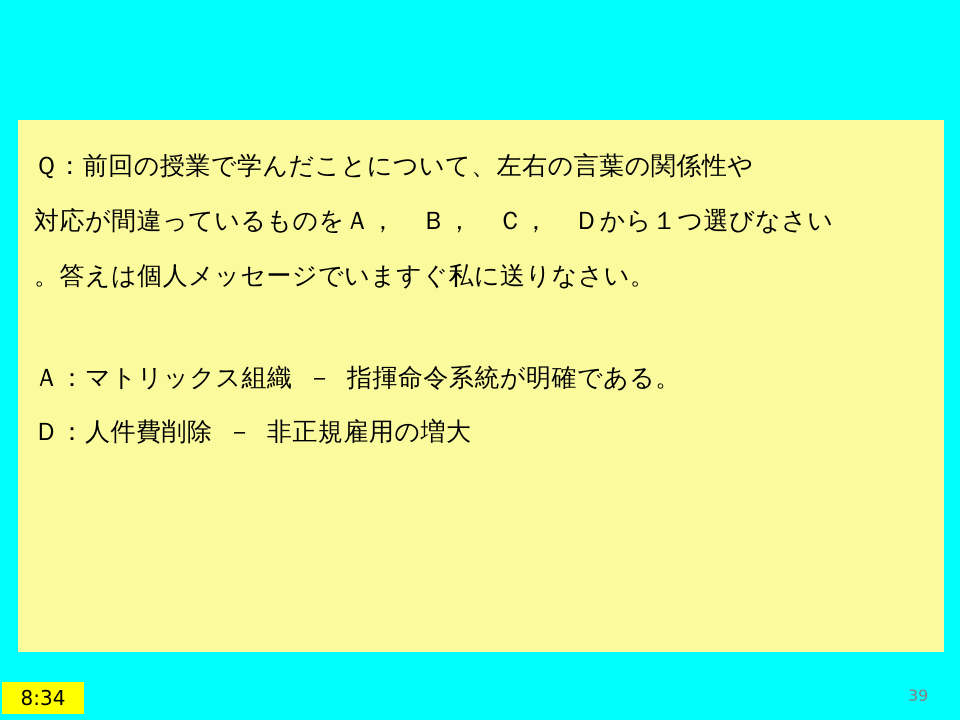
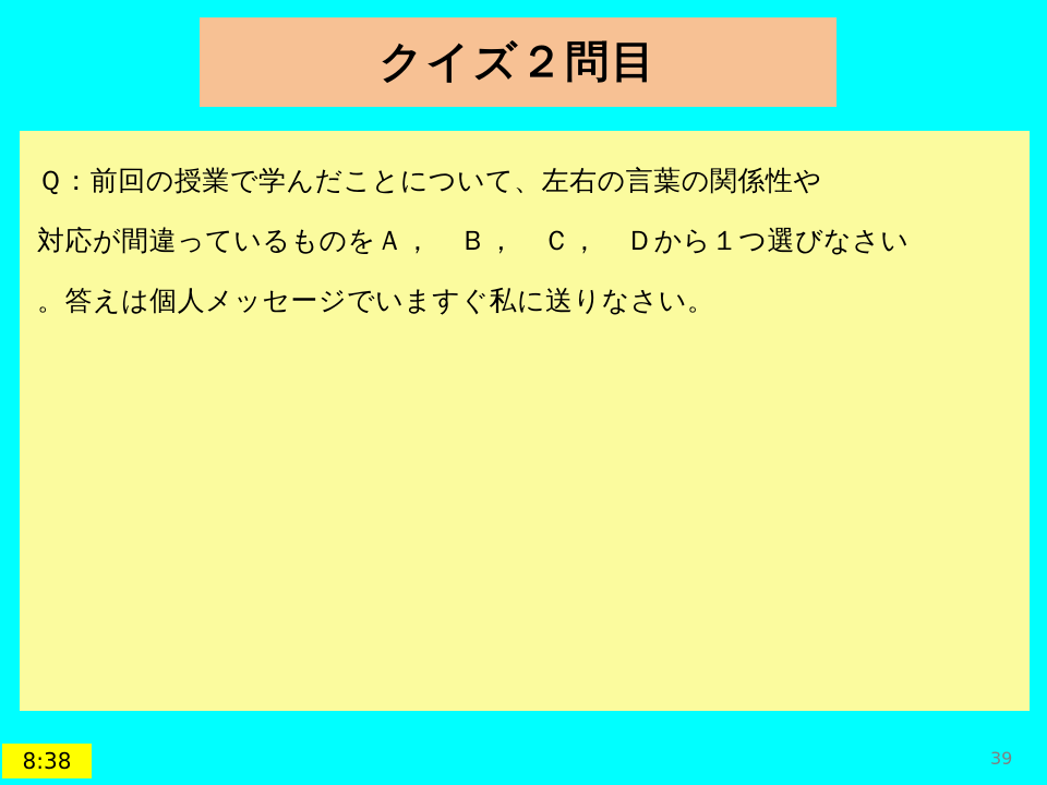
+ クイズ２問目
  Ｑ：前回の授業で学んだことについて、左右の言葉の関係性や
  対応が間違っているものをＡ， Ｂ， Ｃ， Ｄから１つ選びなさい
  。答えは個人メッセージでいますぐ私に送りなさい。
- Ａ：マトリックス組織 － 指揮命令系統が明確である。
- Ｄ：人件費削除 － 非正規雇用の増大
- 8:34
+ 8:38
  39
